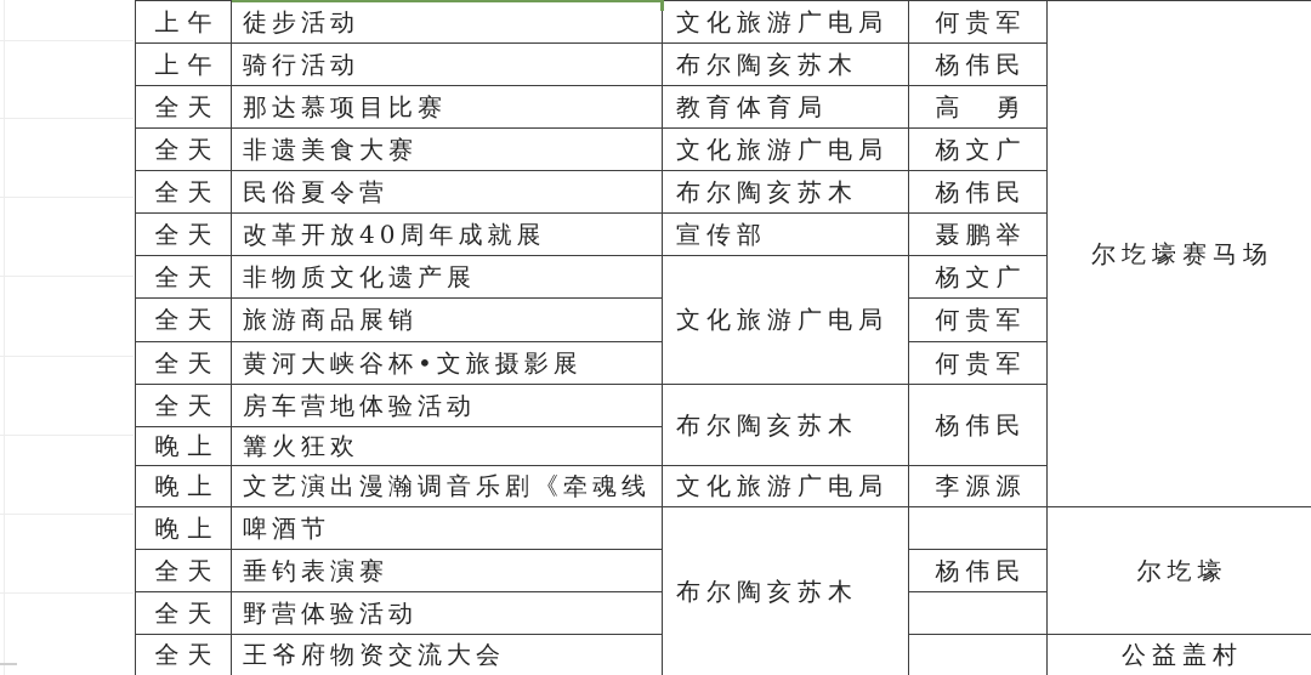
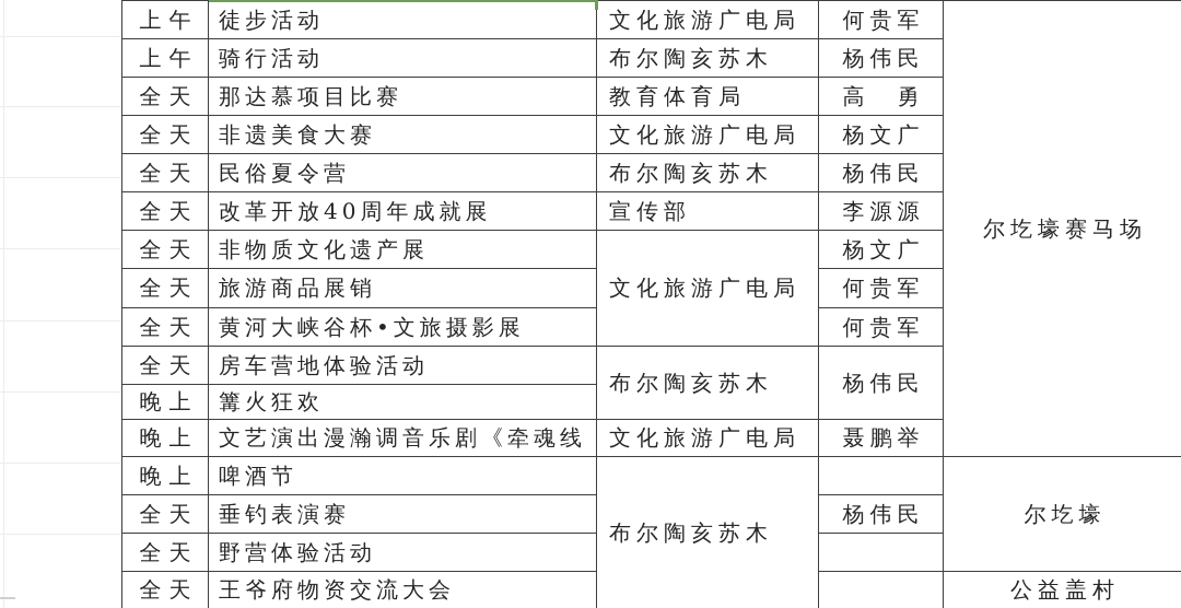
  上午	徒步活动	文化旅游广电局	何贵军	尔圪壕赛马场
  上午	骑行活动	布尔陶亥苏木	杨伟民
  全天	那达慕项目比赛	教育体育局	高 勇
  全天	非遗美食大赛	文化旅游广电局	杨文广
  全天	民俗夏令营	布尔陶亥苏木	杨伟民
- 全天	改革开放40周年成就展	宣传部	聂鹏举
+ 全天	改革开放40周年成就展	宣传部	李源源
  全天	非物质文化遗产展	文化旅游广电局	杨文广
  全天	旅游商品展销	何贵军
  全天	黄河大峡谷杯•文旅摄影展	何贵军
  全天	房车营地体验活动	布尔陶亥苏木	杨伟民
  晚上	篝火狂欢
- 晚上	文艺演出漫瀚调音乐剧《牵魂线	文化旅游广电局	李源源
+ 晚上	文艺演出漫瀚调音乐剧《牵魂线	文化旅游广电局	聂鹏举
  晚上	啤酒节	布尔陶亥苏木		尔圪壕
  全天	垂钓表演赛	杨伟民
  全天	野营体验活动
  全天	王爷府物资交流大会		公益盖村
